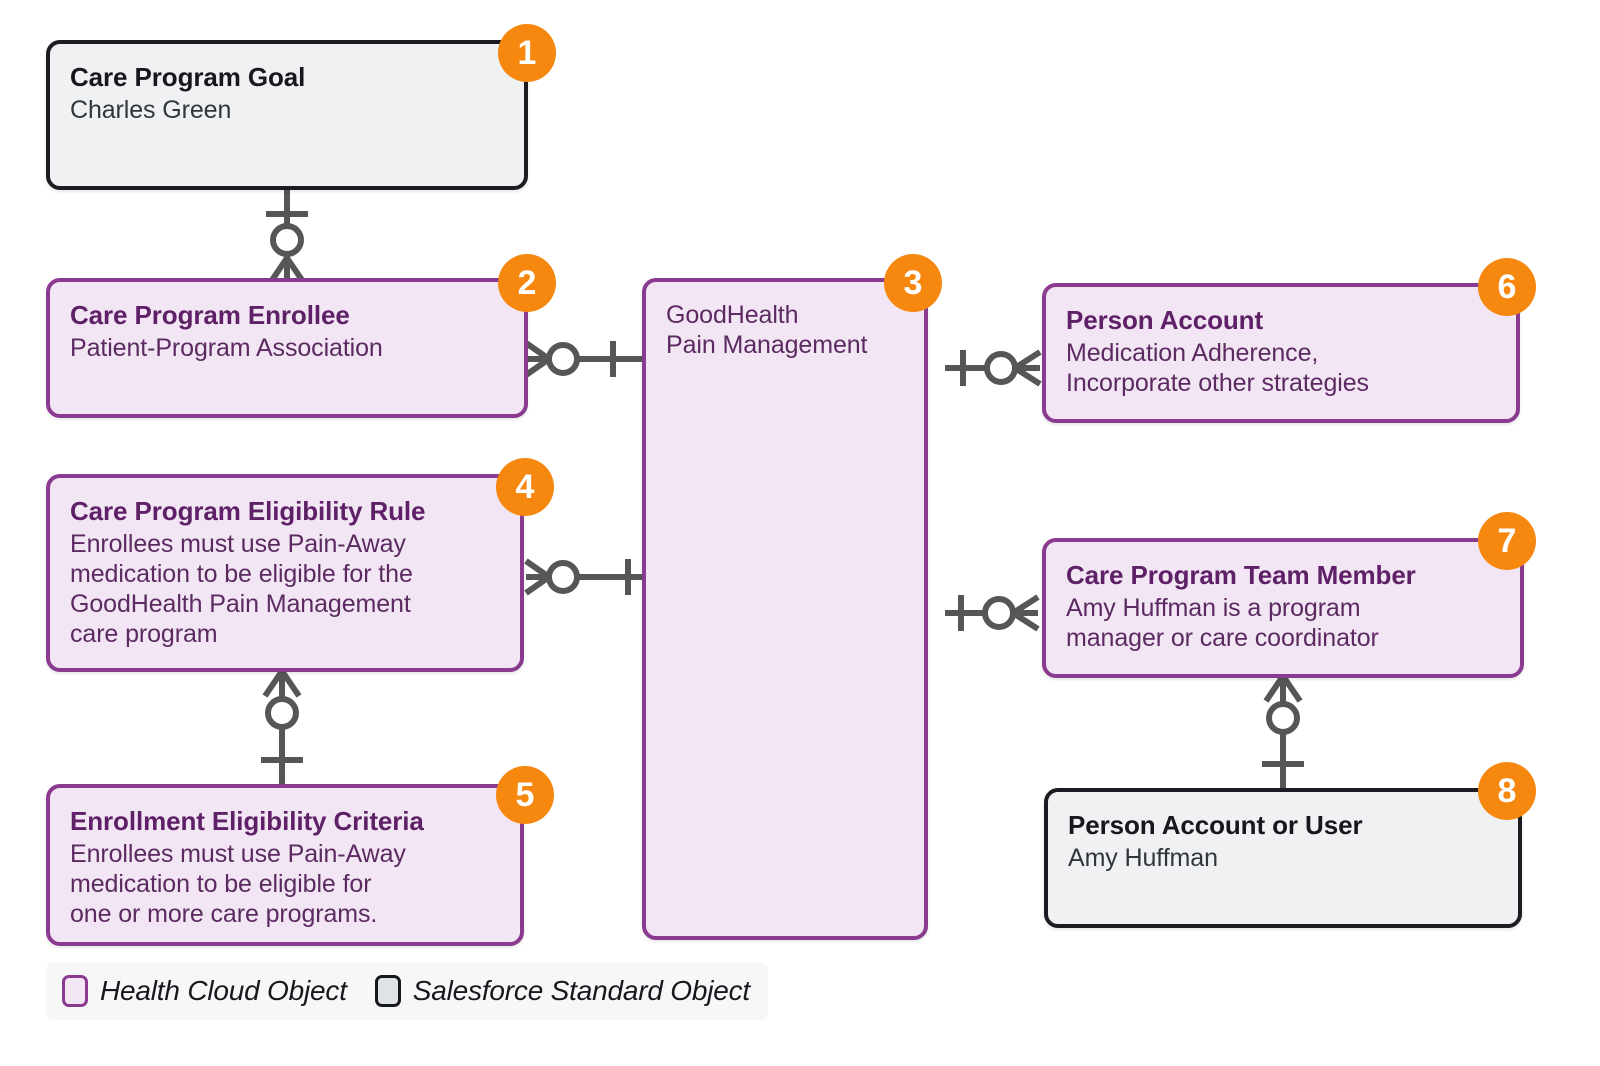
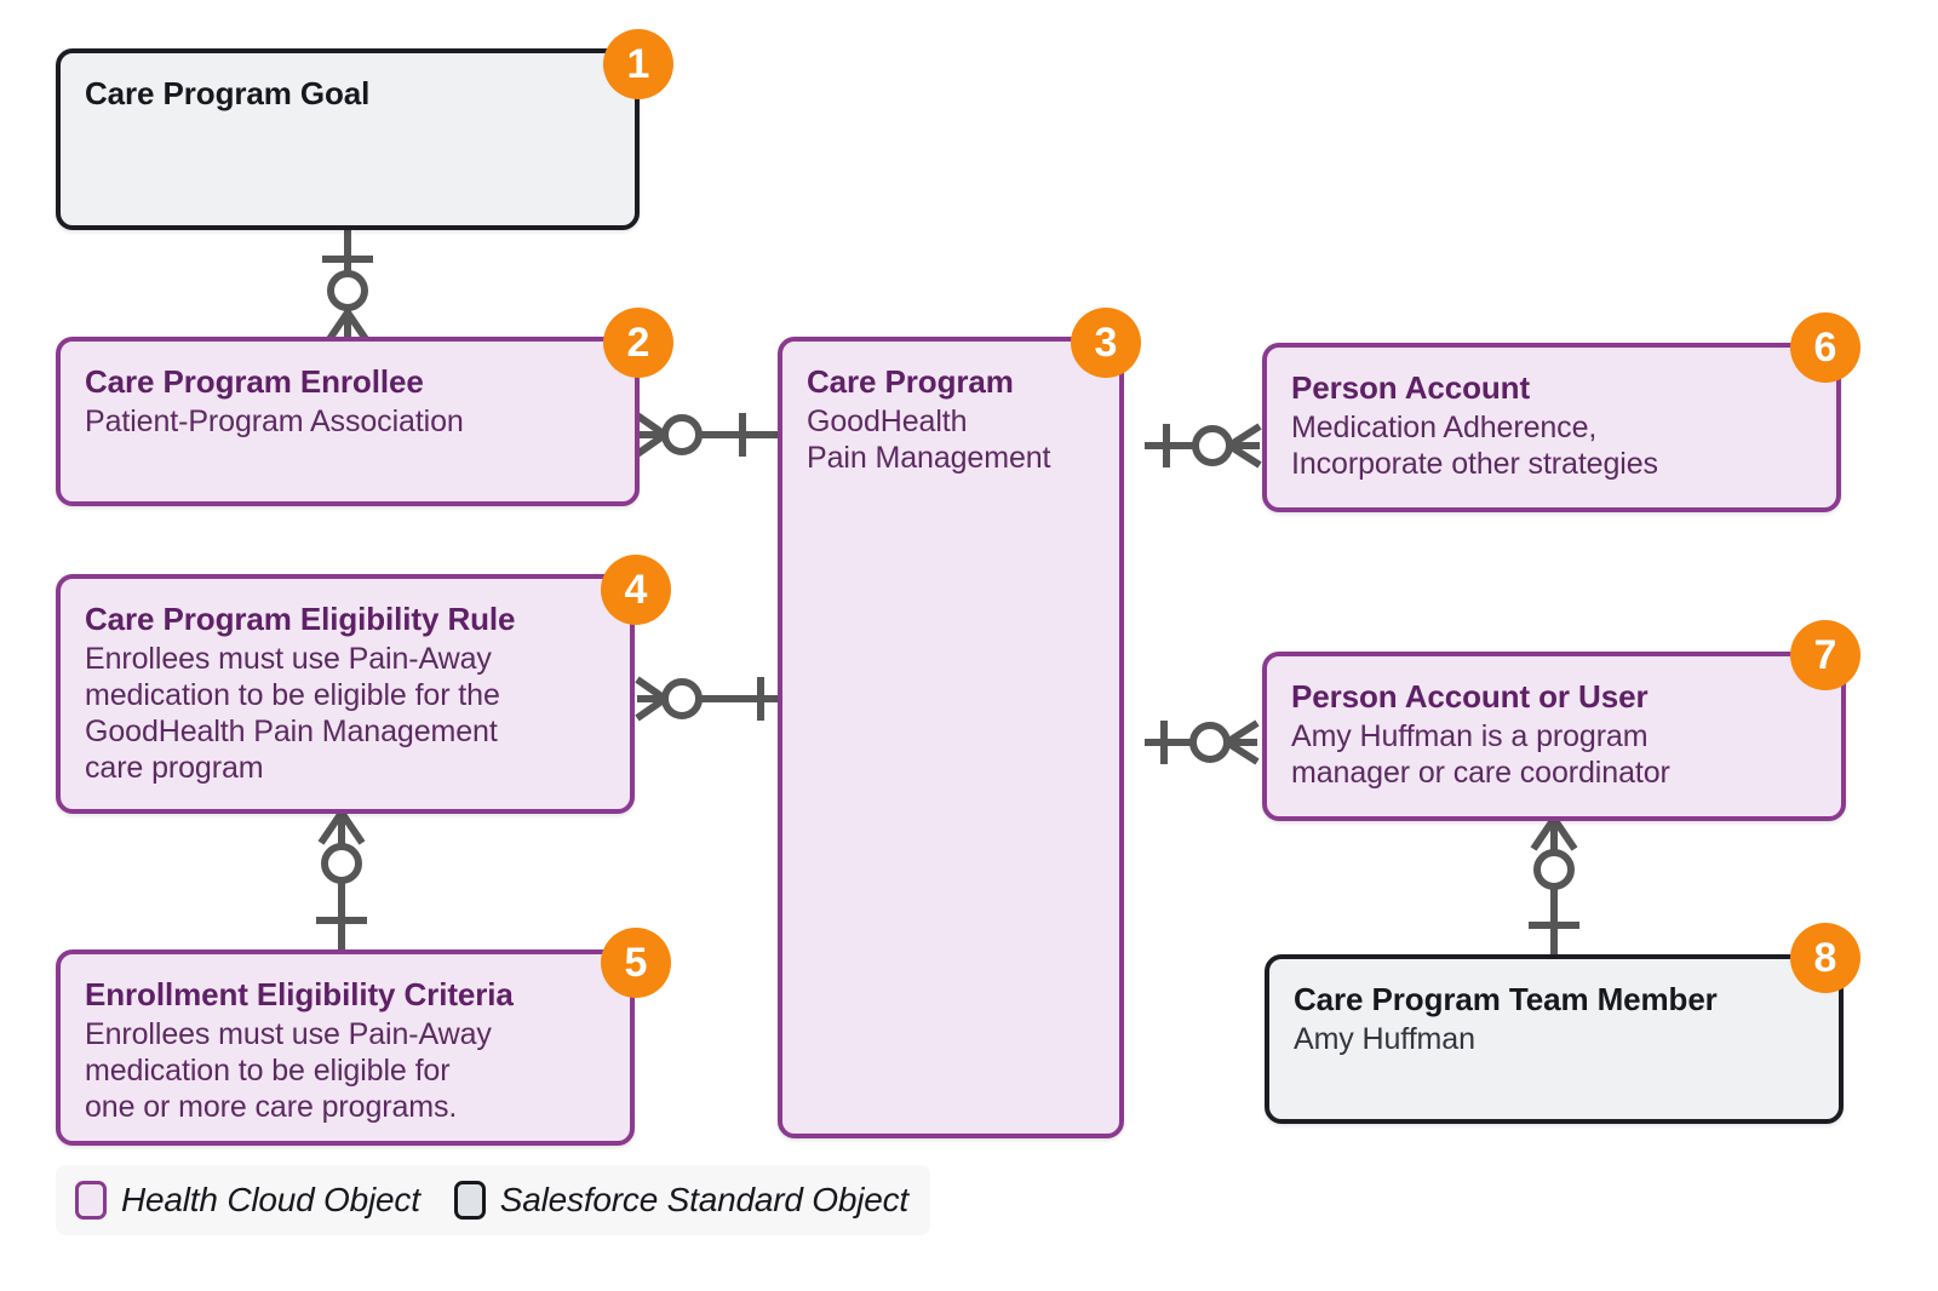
  Care Program Goal
- Charles Green
  1
  Care Program Enrollee
  Patient-Program Association
  2
+ Care Program
  GoodHealth
  Pain Management
  3
  Care Program Eligibility Rule
  Enrollees must use Pain-Away
  medication to be eligible for the
  GoodHealth Pain Management
  care program
  4
  Enrollment Eligibility Criteria
  Enrollees must use Pain-Away
  medication to be eligible for
  one or more care programs.
  5
  Person Account
  Medication Adherence,
  Incorporate other strategies
  6
- Care Program Team Member
+ Person Account or User
  Amy Huffman is a program
  manager or care coordinator
  7
- Person Account or User
+ Care Program Team Member
  Amy Huffman
  8
  Health Cloud Object
  Salesforce Standard Object
